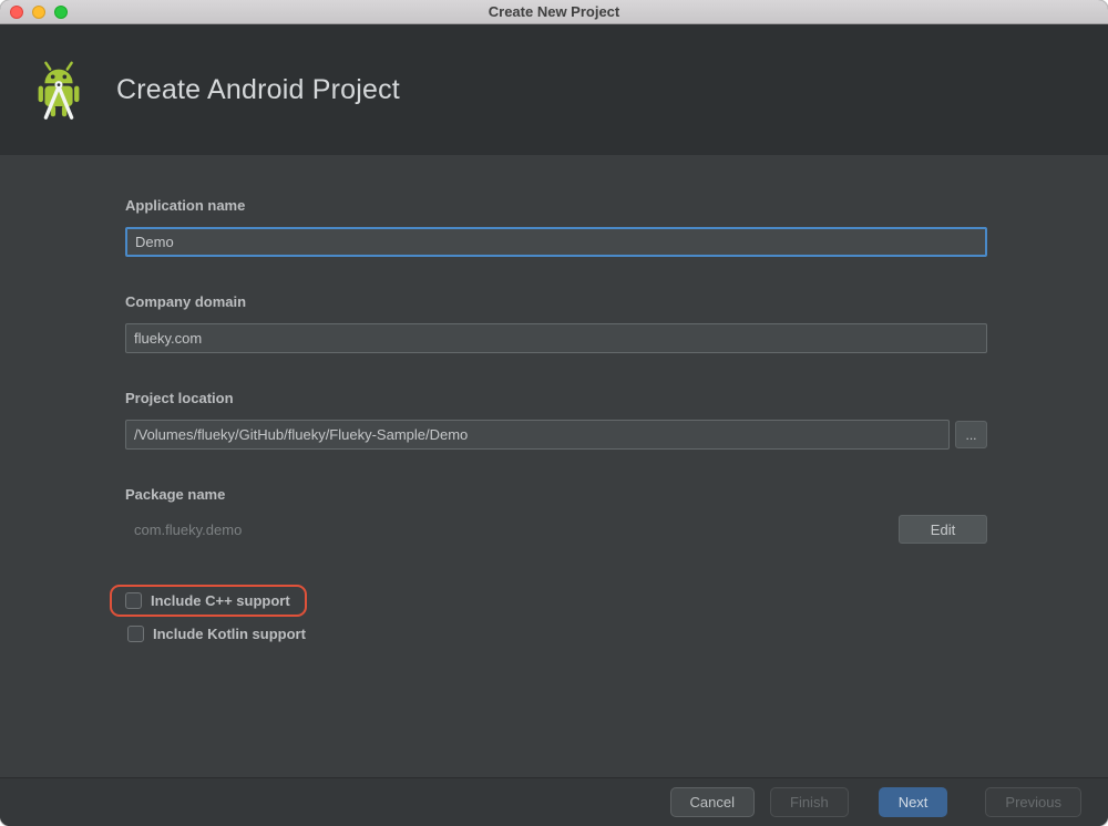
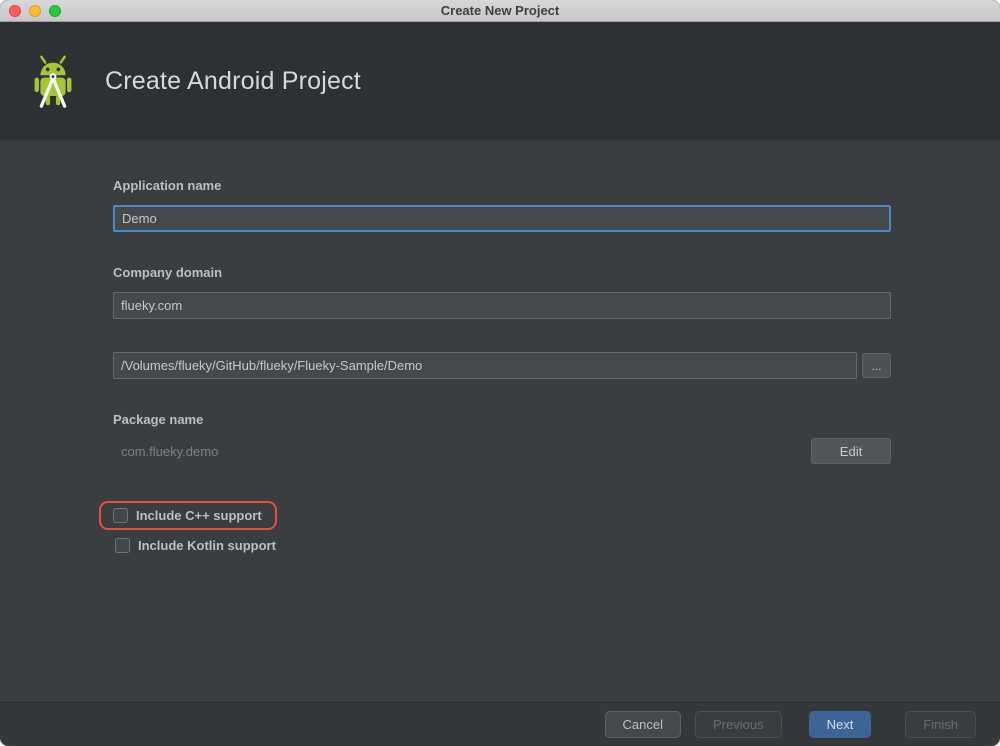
  Create New Project
  Create Android Project
  Application name
  Demo
  Company domain
  flueky.com
- Project location
  /Volumes/flueky/GitHub/flueky/Flueky-Sample/Demo
  ...
  Package name
  com.flueky.demo
  Edit
  Include C++ support
  Include Kotlin support
  Cancel
- Finish
+ Previous
  Next
- Previous
+ Finish
